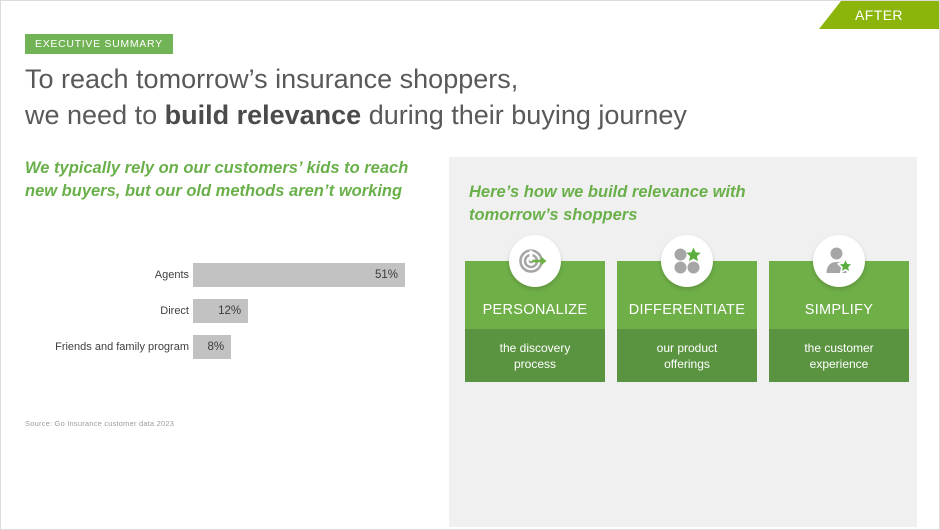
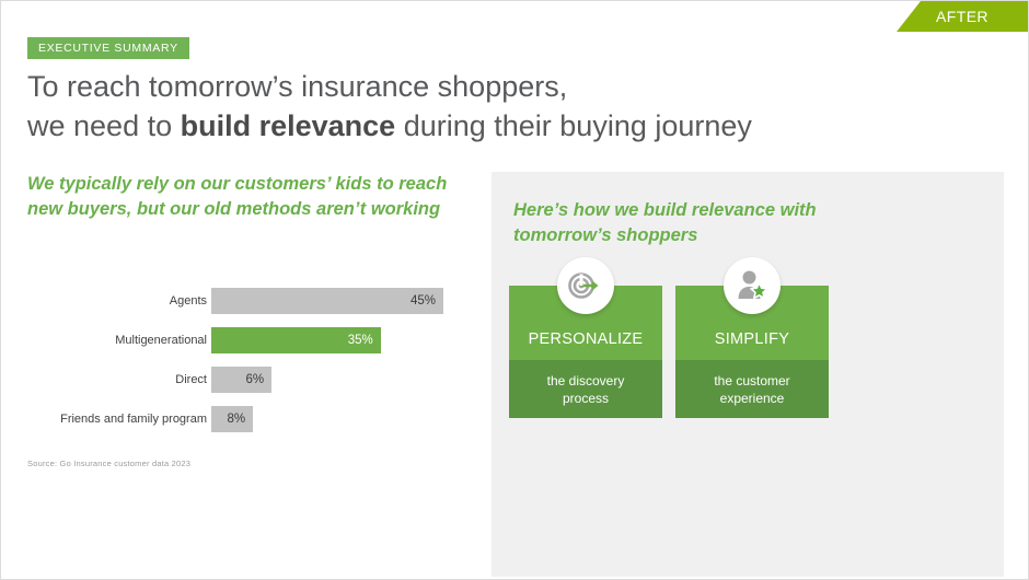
  AFTER
  EXECUTIVE SUMMARY
  To reach tomorrow’s insurance shoppers,
  we need to build relevance during their buying journey
  We typically rely on our customers’ kids to reach
  new buyers, but our old methods aren’t working
  Agents
- 51%
+ 45%
+ Multigenerational
+ 35%
  Direct
- 12%
+ 6%
  Friends and family program
  8%
  Source: Go Insurance customer data 2023
  Here’s how we build relevance with
  tomorrow’s shoppers
  PERSONALIZE
  the discovery
  process
- DIFFERENTIATE
- our product
- offerings
  SIMPLIFY
  the customer
  experience
